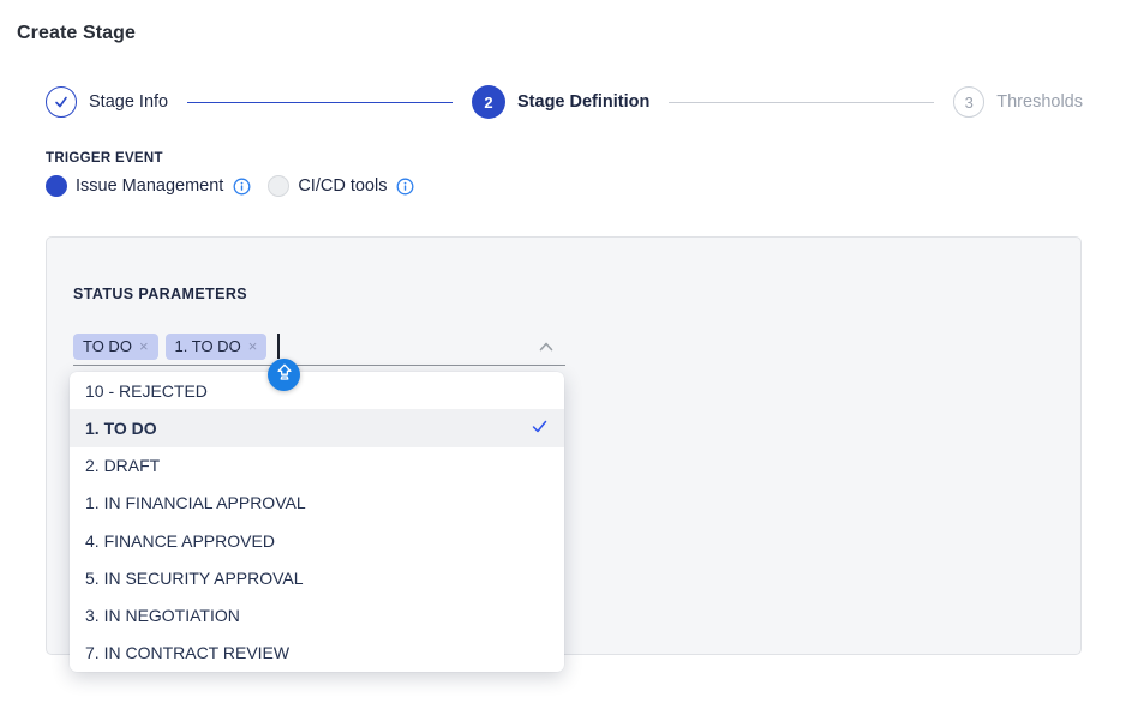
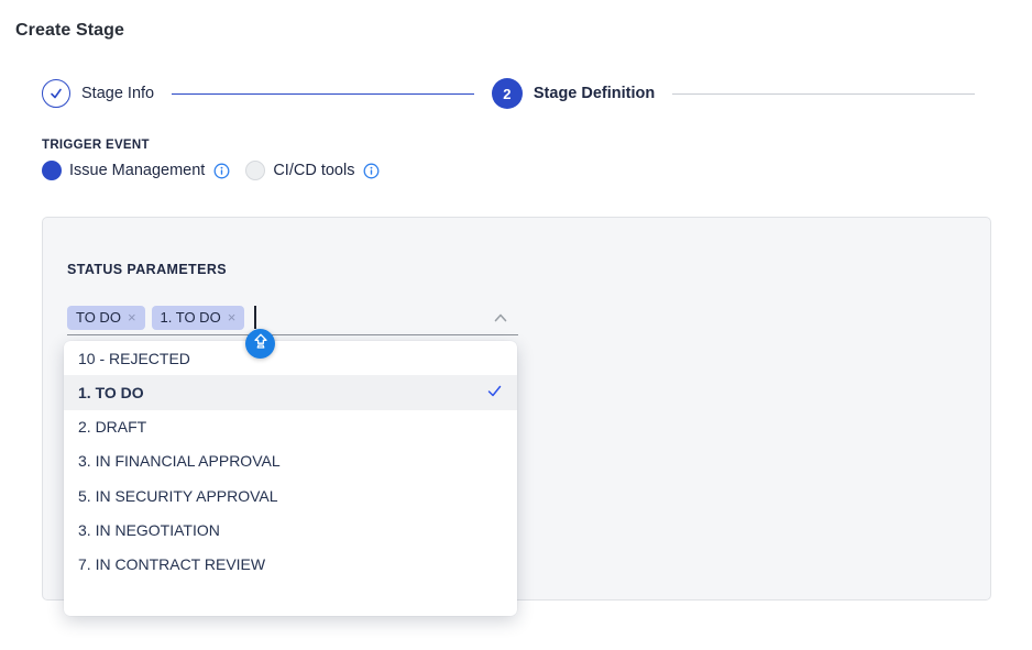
  Create Stage
  Stage Info
  2
  Stage Definition
- 3
- Thresholds
  TRIGGER EVENT
  Issue Management
  CI/CD tools
  STATUS PARAMETERS
  TO DO
  ×
  1. TO DO
  ×
  10 - REJECTED
  1. TO DO
  2. DRAFT
- 1. IN FINANCIAL APPROVAL
+ 3. IN FINANCIAL APPROVAL
- 4. FINANCE APPROVED
  5. IN SECURITY APPROVAL
  3. IN NEGOTIATION
  7. IN CONTRACT REVIEW
